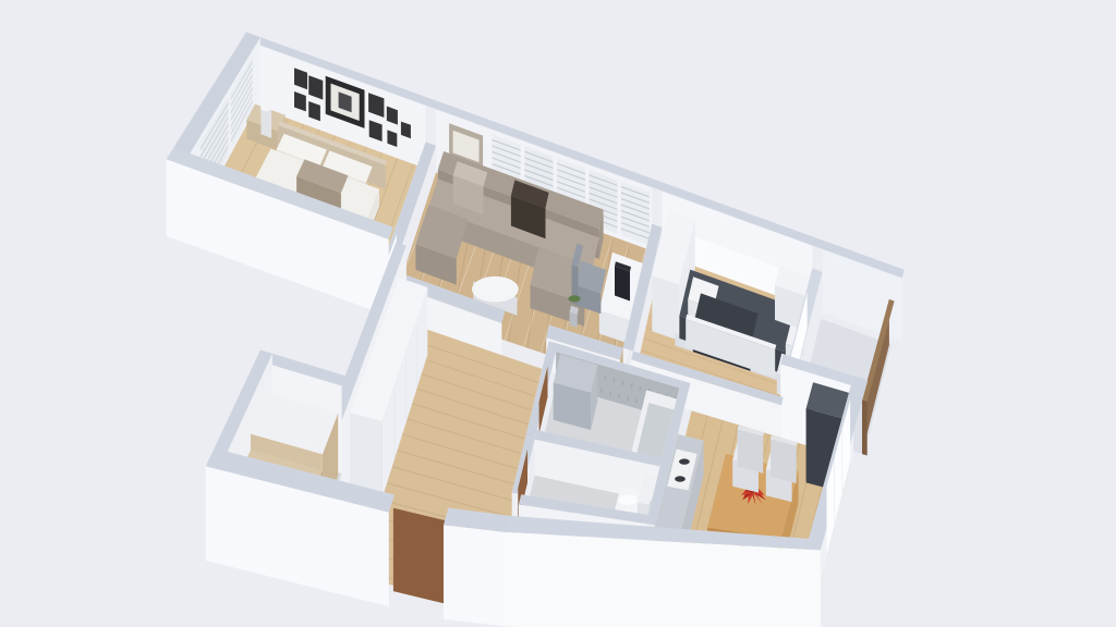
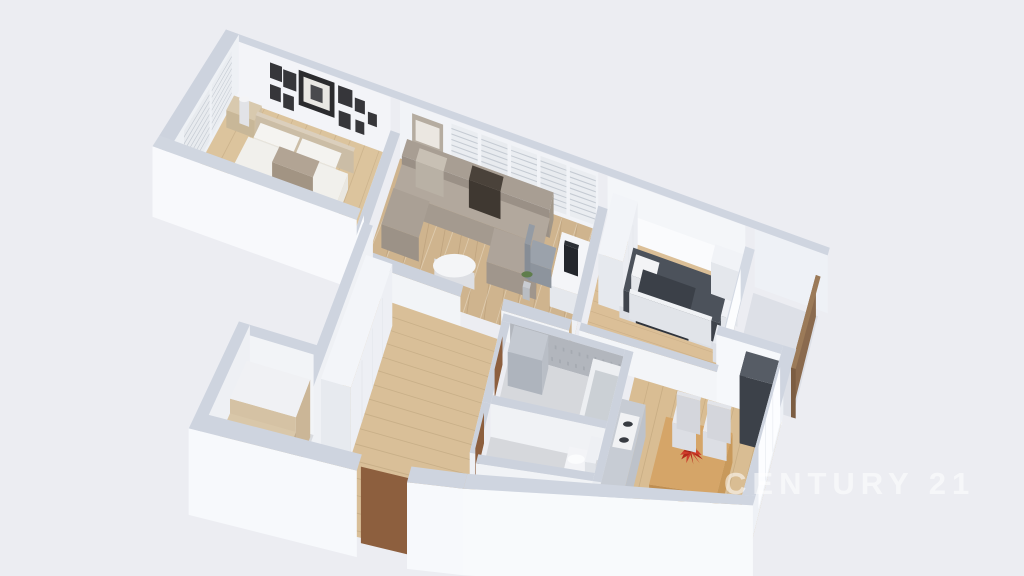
+ CENTURY 21
